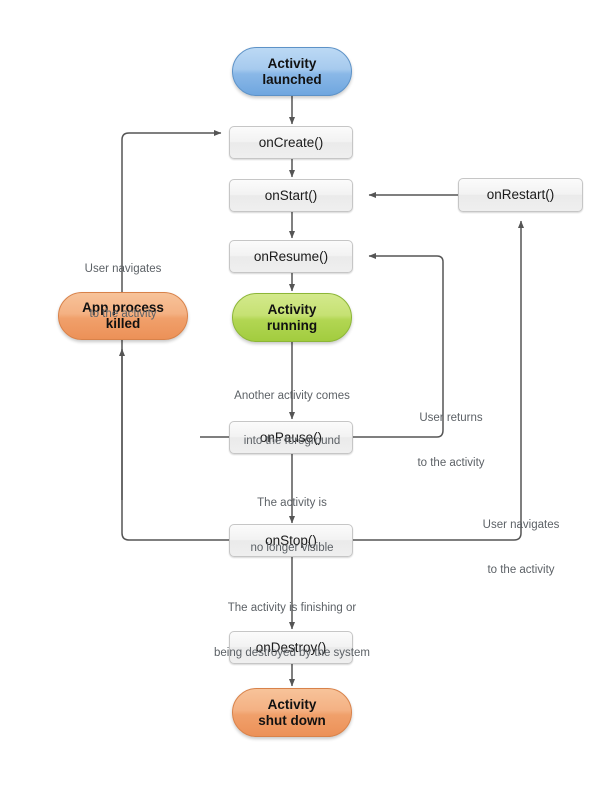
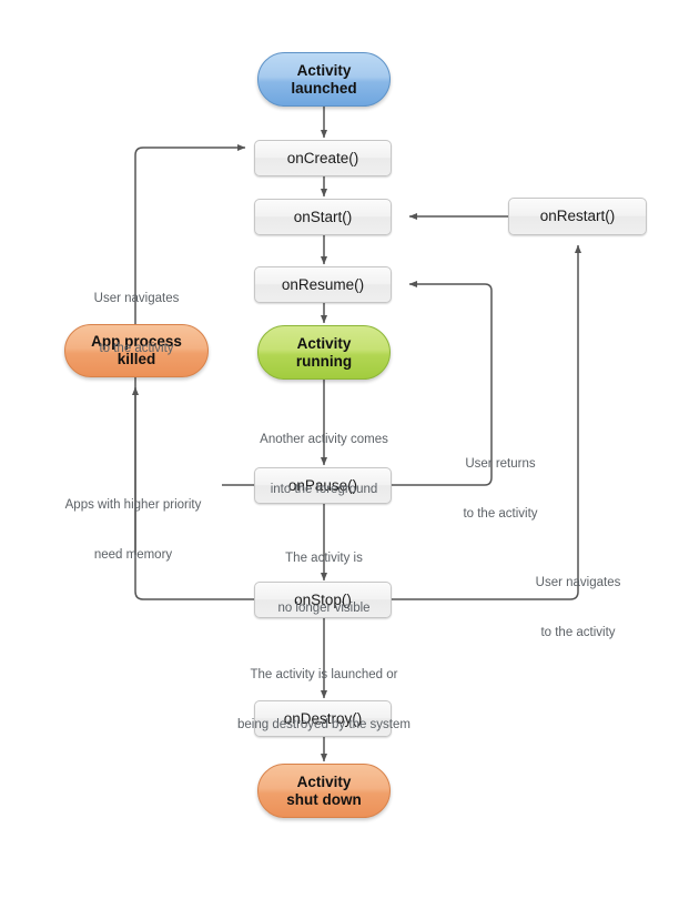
  Activity
  launched
  onCreate()
  onStart()
  onResume()
  onRestart()
  Activity
  running
  App process
  killed
  onPause()
  onStop()
  onDestroy()
  Activity
  shut down
  User navigates
  to the activity
  Another activity comes
  into the foreground
  User returns
  to the activity
+ Apps with higher priority
+ need memory
  The activity is
  no longer visible
  User navigates
  to the activity
- The activity is finishing or
+ The activity is launched or
  being destroyed by the system
